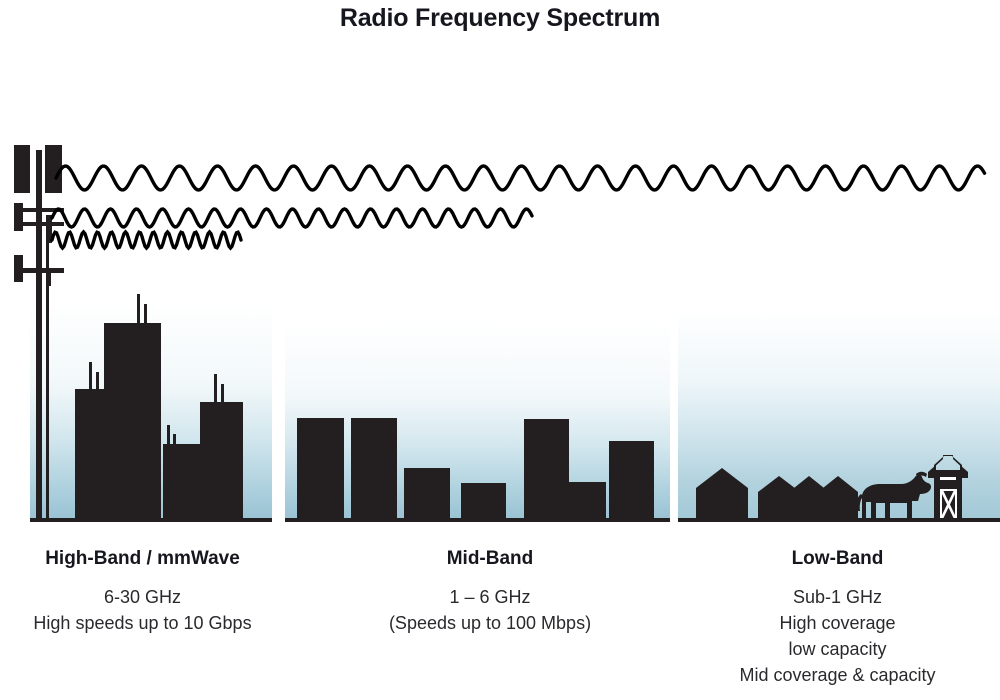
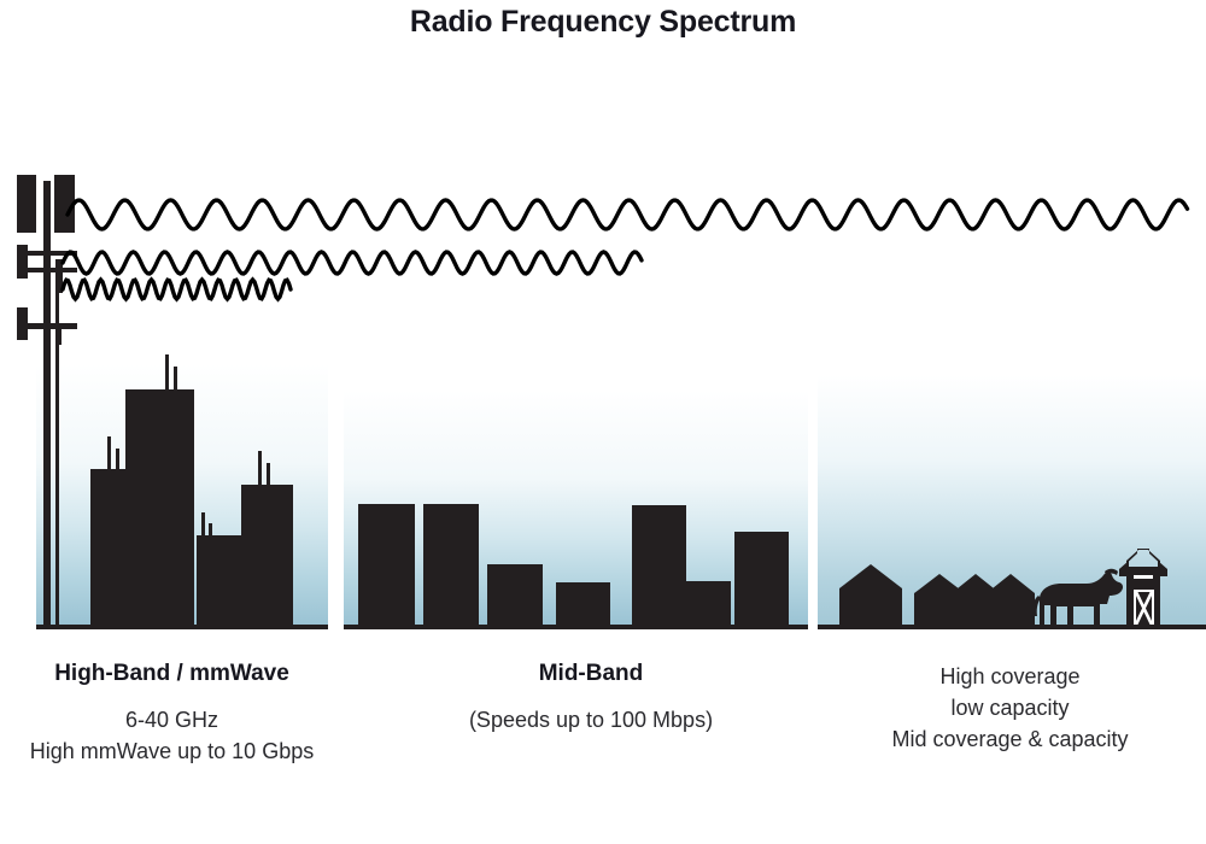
  Radio Frequency Spectrum
  High-Band / mmWave
- 6-30 GHz
+ 6-40 GHz
- High speeds up to 10 Gbps
+ High mmWave up to 10 Gbps
  Mid-Band
- 1 – 6 GHz
  (Speeds up to 100 Mbps)
- Low-Band
- Sub-1 GHz
  High coverage
  low capacity
  Mid coverage & capacity
